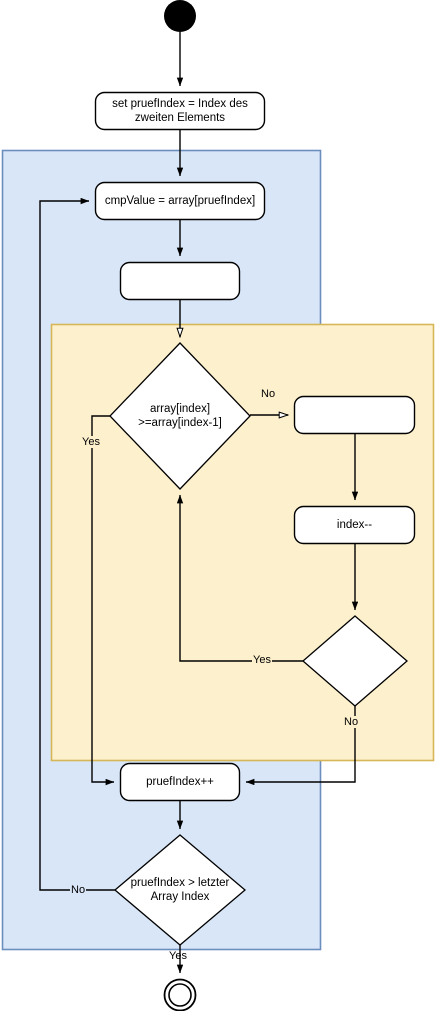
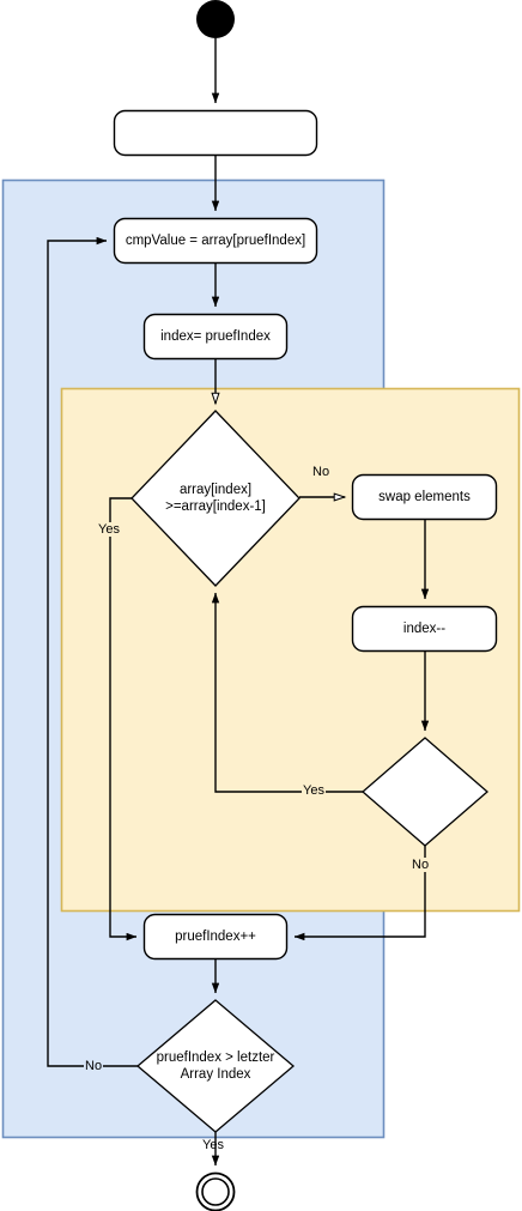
- set pruefIndex = Index des
- zweiten Elements
  cmpValue = array[pruefIndex]
+ index= pruefIndex
  array[index]
  >=array[index-1]
+ swap elements
  index--
  pruefIndex++
  pruefIndex > letzter
  Array Index
  No
  Yes
  Yes
  No
  No
  Yes
